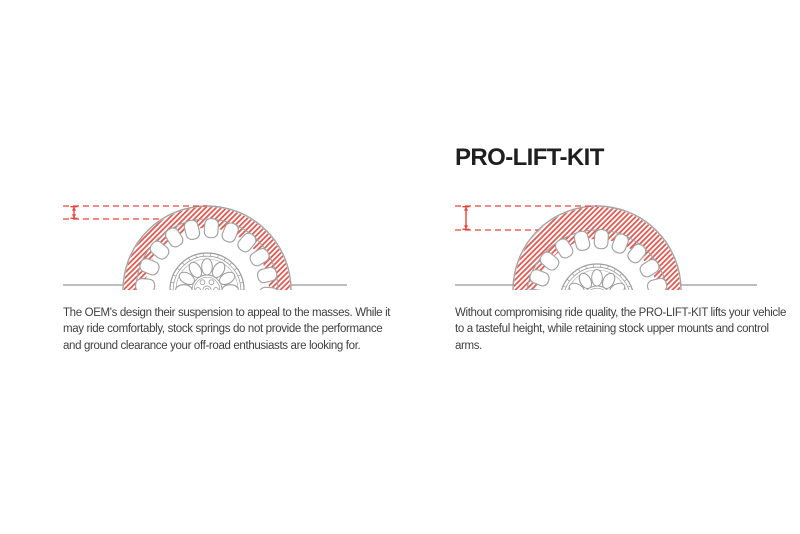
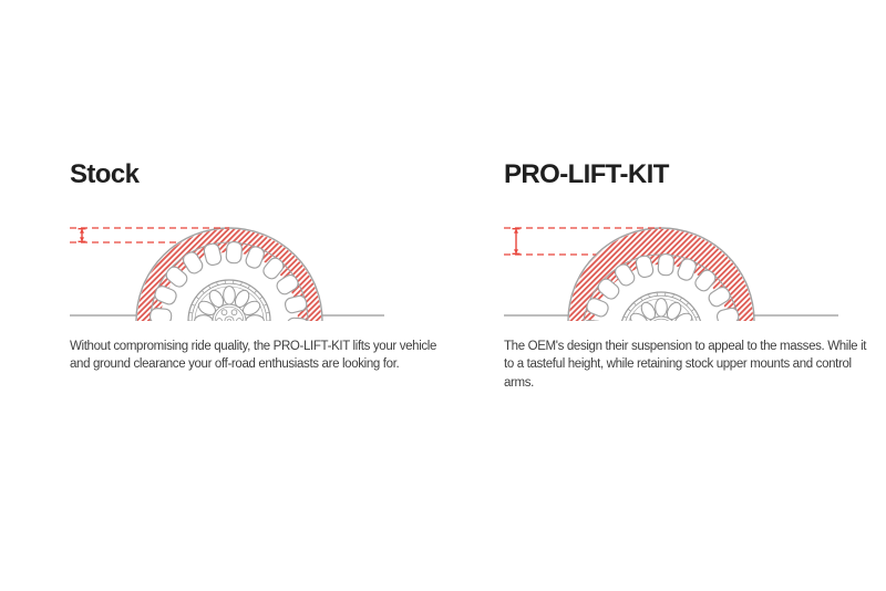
+ Stock
  PRO-LIFT-KIT
- The OEM's design their suspension to appeal to the masses. While it
+ Without compromising ride quality, the PRO-LIFT-KIT lifts your vehicle
- may ride comfortably, stock springs do not provide the performance
  and ground clearance your off-road enthusiasts are looking for.
- Without compromising ride quality, the PRO-LIFT-KIT lifts your vehicle
+ The OEM's design their suspension to appeal to the masses. While it
  to a tasteful height, while retaining stock upper mounts and control
  arms.
